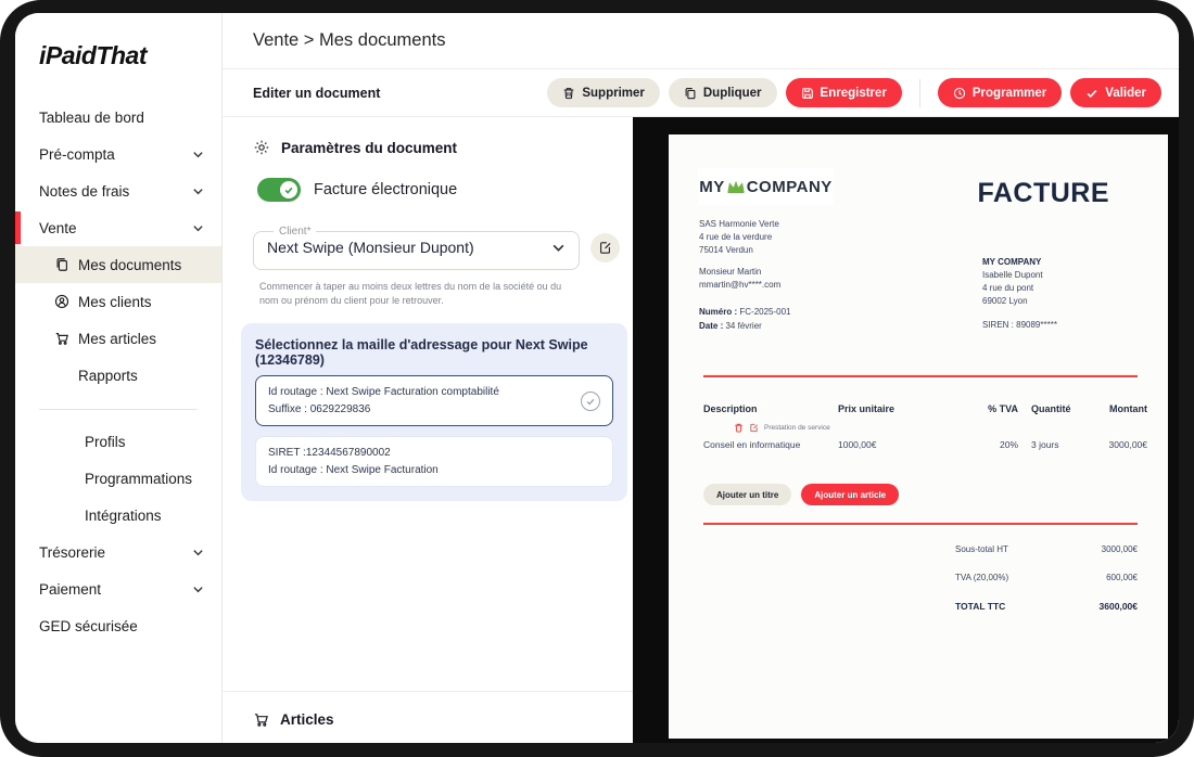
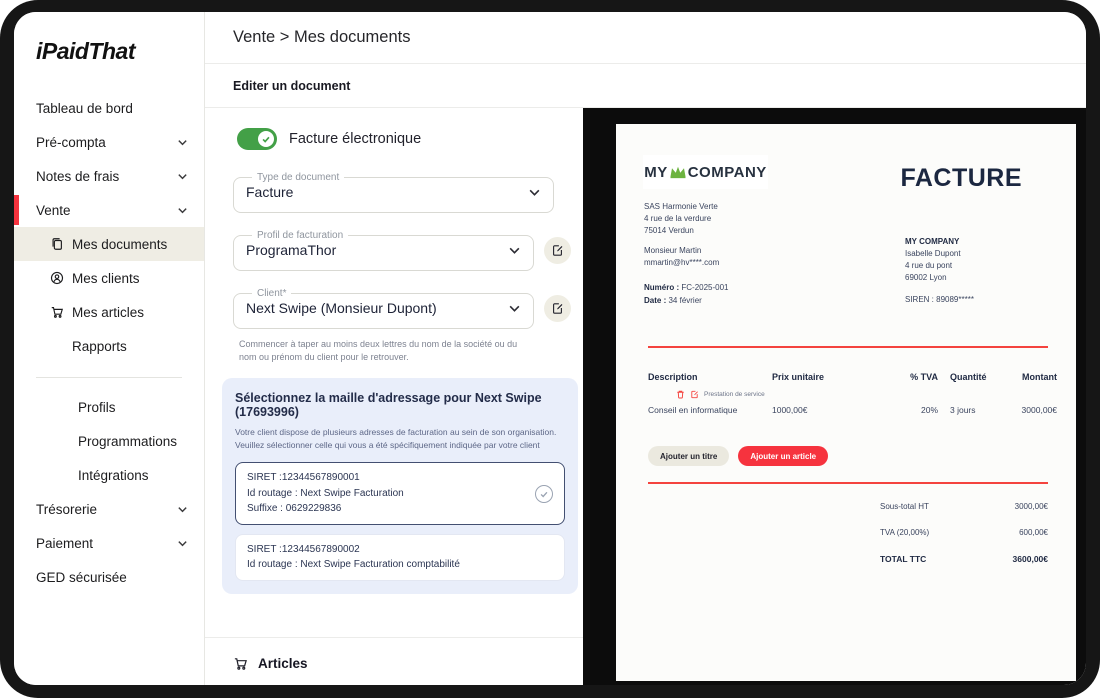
  iPaidThat
  Tableau de bord
  Pré-compta
  Notes de frais
  Vente
  Mes documents
  Mes clients
  Mes articles
  Rapports
  Profils
  Programmations
  Intégrations
  Trésorerie
  Paiement
  GED sécurisée
  Vente > Mes documents
  Editer un document
- Supprimer
- Dupliquer
- Enregistrer
- Programmer
- Valider
- Paramètres du document
  Facture électronique
+ Type de document
+ Facture
+ Profil de facturation
+ ProgramaThor
  Client*
  Next Swipe (Monsieur Dupont)
  Commencer à taper au moins deux lettres du nom de la société ou du nom ou prénom du client pour le retrouver.
- Sélectionnez la maille d'adressage pour Next Swipe (12346789)
+ Sélectionnez la maille d'adressage pour Next Swipe (17693996)
+ Votre client dispose de plusieurs adresses de facturation au sein de son organisation. Veuillez sélectionner celle qui vous a été spécifiquement indiquée par votre client
+ SIRET :12344567890001
- Id routage : Next Swipe Facturation comptabilité
+ Id routage : Next Swipe Facturation
  Suffixe : 0629229836
  SIRET :12344567890002
- Id routage : Next Swipe Facturation
+ Id routage : Next Swipe Facturation comptabilité
  Articles
  MY
  COMPANY
  FACTURE
  SAS Harmonie Verte
  4 rue de la verdure
  75014 Verdun
  Monsieur Martin
  mmartin@hv****.com
  Numéro : FC-2025-001
  Date : 34 février
  MY COMPANY
  Isabelle Dupont
  4 rue du pont
  69002 Lyon
  SIREN : 89089*****
  Description
  Prix unitaire
  % TVA
  Quantité
  Montant
  Conseil en informatique
  1000,00€
  20%
  3 jours
  3000,00€
  Ajouter un titre
  Ajouter un article
  Sous-total HT
  3000,00€
  TVA (20,00%)
  600,00€
  TOTAL TTC
  3600,00€
